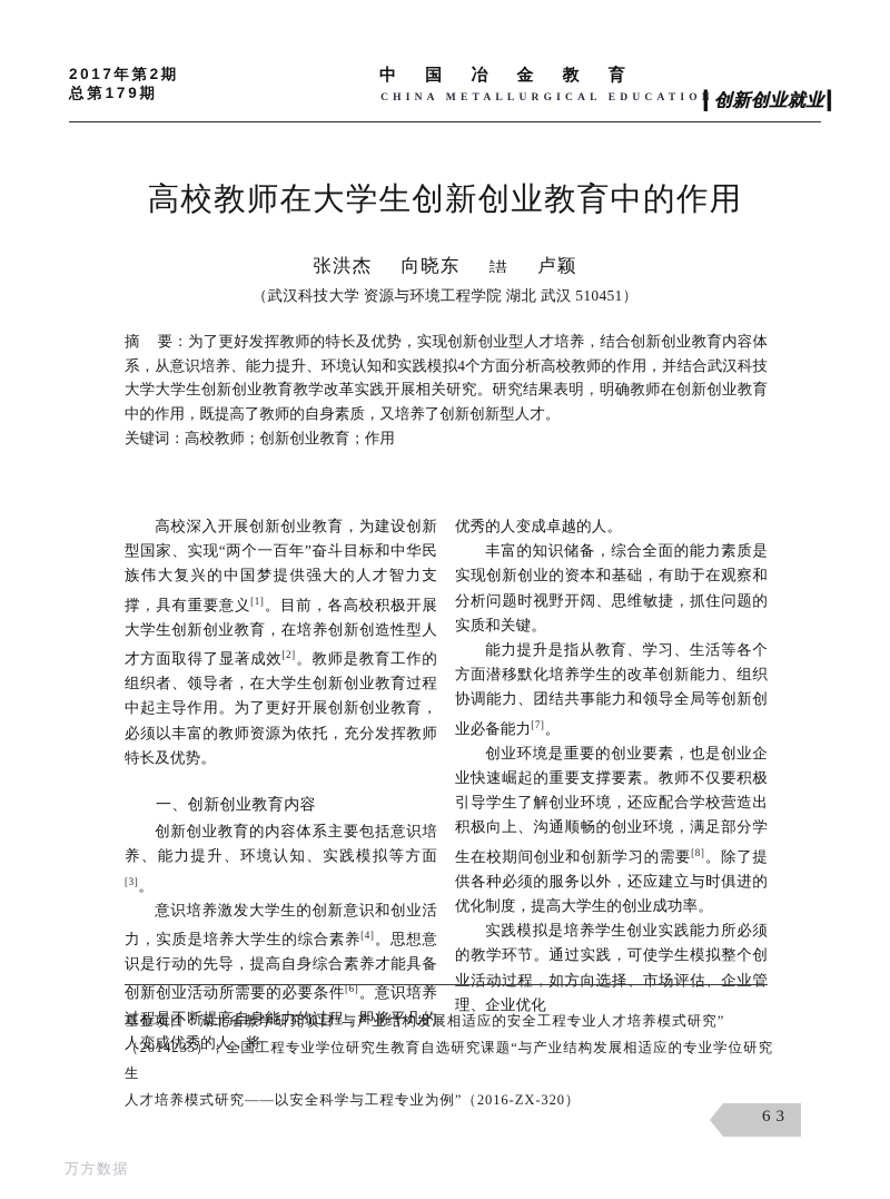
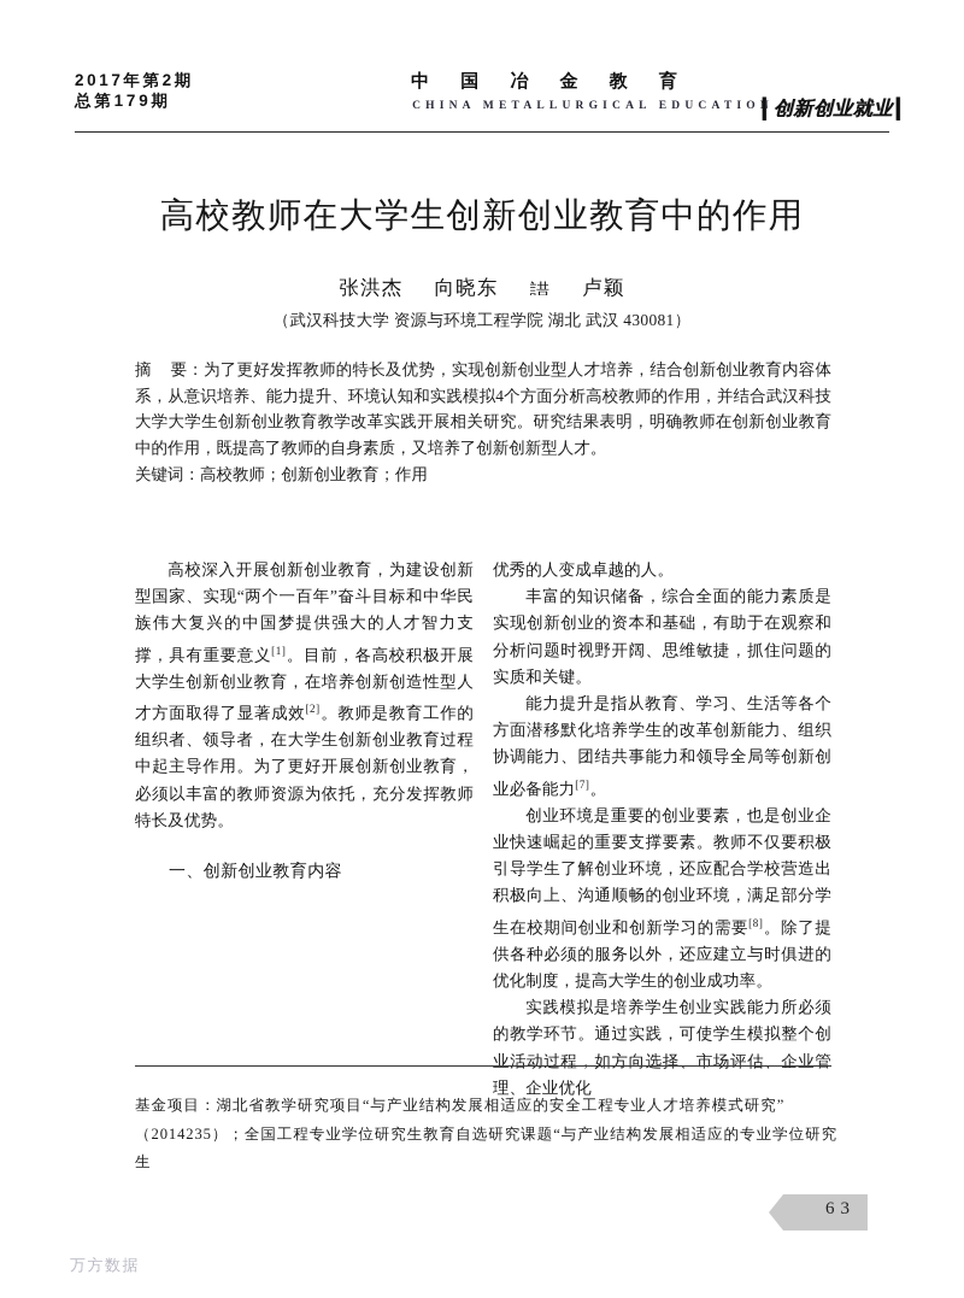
  2017年第2期
  总第179期
  中 国 冶 金 教 育
  CHINA METALLURGICAL EDUCATION
  ▌ 创新创业就业 ▌
  高校教师在大学生创新创业教育中的作用
  张洪杰 向晓东 諎 卢颖
- （武汉科技大学 资源与环境工程学院 湖北 武汉 510451）
+ （武汉科技大学 资源与环境工程学院 湖北 武汉 430081）
  摘 要：为了更好发挥教师的特长及优势，实现创新创业型人才培养，结合创新创业教育内容体系，从意识培养、能力提升、环境认知和实践模拟4个方面分析高校教师的作用，并结合武汉科技大学大学生创新创业教育教学改革实践开展相关研究。研究结果表明，明确教师在创新创业教育中的作用，既提高了教师的自身素质，又培养了创新创新型人才。
  关键词：高校教师；创新创业教育；作用
  高校深入开展创新创业教育，为建设创新型国家、实现“两个一百年”奋斗目标和中华民族伟大复兴的中国梦提供强大的人才智力支撑，具有重要意义[1]。目前，各高校积极开展大学生创新创业教育，在培养创新创造性型人才方面取得了显著成效[2]。教师是教育工作的组织者、领导者，在大学生创新创业教育过程中起主导作用。为了更好开展创新创业教育，必须以丰富的教师资源为依托，充分发挥教师特长及优势。
  一、创新创业教育内容
- 创新创业教育的内容体系主要包括意识培养、能力提升、环境认知、实践模拟等方面[3]。
- 意识培养激发大学生的创新意识和创业活力，实质是培养大学生的综合素养[4]。思想意识是行动的先导，提高自身综合素养才能具备创新创业活动所需要的必要条件[6]。意识培养过程是不断提高自身能力的过程，即将平凡的人变成优秀的人，将
  优秀的人变成卓越的人。
  丰富的知识储备，综合全面的能力素质是实现创新创业的资本和基础，有助于在观察和分析问题时视野开阔、思维敏捷，抓住问题的实质和关键。
  能力提升是指从教育、学习、生活等各个方面潜移默化培养学生的改革创新能力、组织协调能力、团结共事能力和领导全局等创新创业必备能力[7]。
  创业环境是重要的创业要素，也是创业企业快速崛起的重要支撑要素。教师不仅要积极引导学生了解创业环境，还应配合学校营造出积极向上、沟通顺畅的创业环境，满足部分学生在校期间创业和创新学习的需要[8]。除了提供各种必须的服务以外，还应建立与时俱进的优化制度，提高大学生的创业成功率。
  实践模拟是培养学生创业实践能力所必须的教学环节。通过实践，可使学生模拟整个创业活动过程，如方向选择、市场评估、企业管理、企业优化
  基金项目：湖北省教学研究项目“与产业结构发展相适应的安全工程专业人才培养模式研究”
  （2014235）；全国工程专业学位研究生教育自选研究课题“与产业结构发展相适应的专业学位研究生
- 人才培养模式研究——以安全科学与工程专业为例”（2016-ZX-320）
  63
  万方数据
